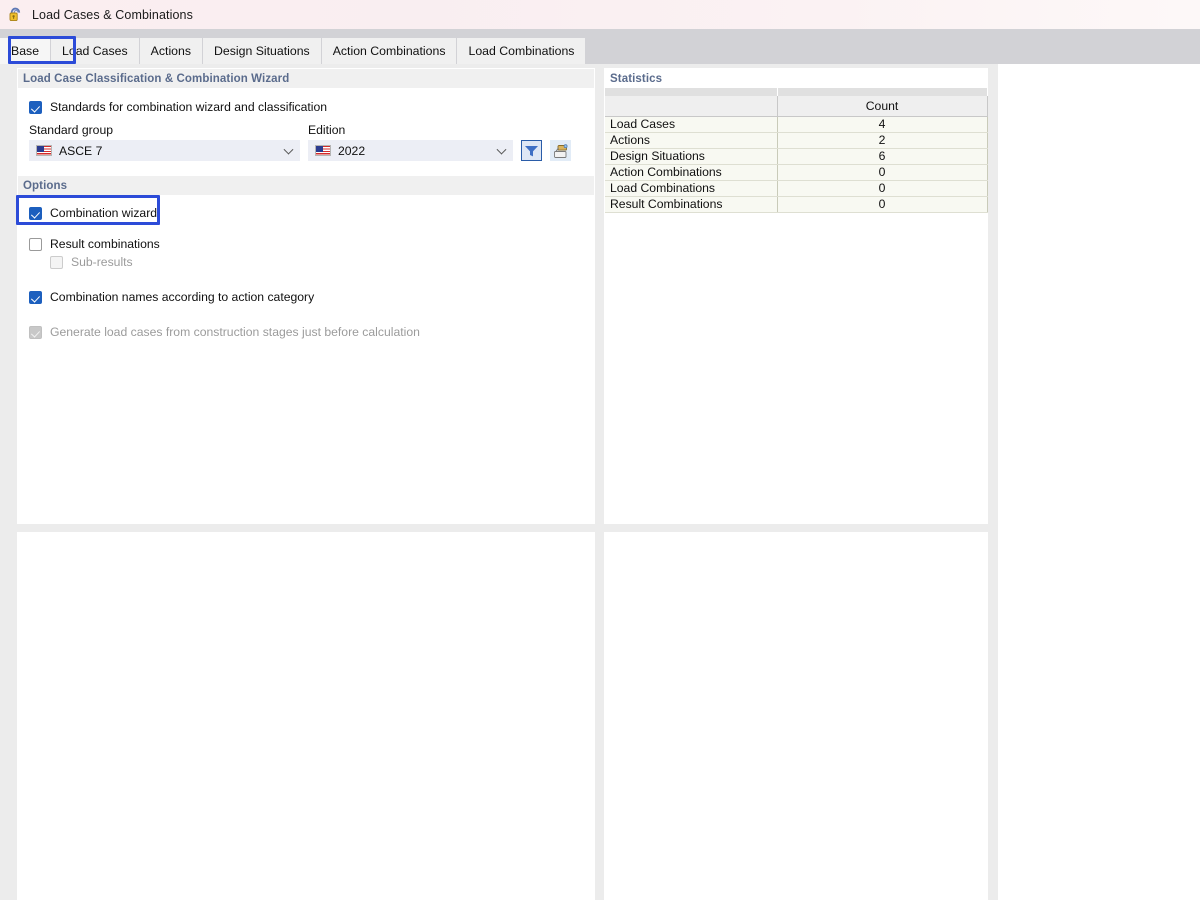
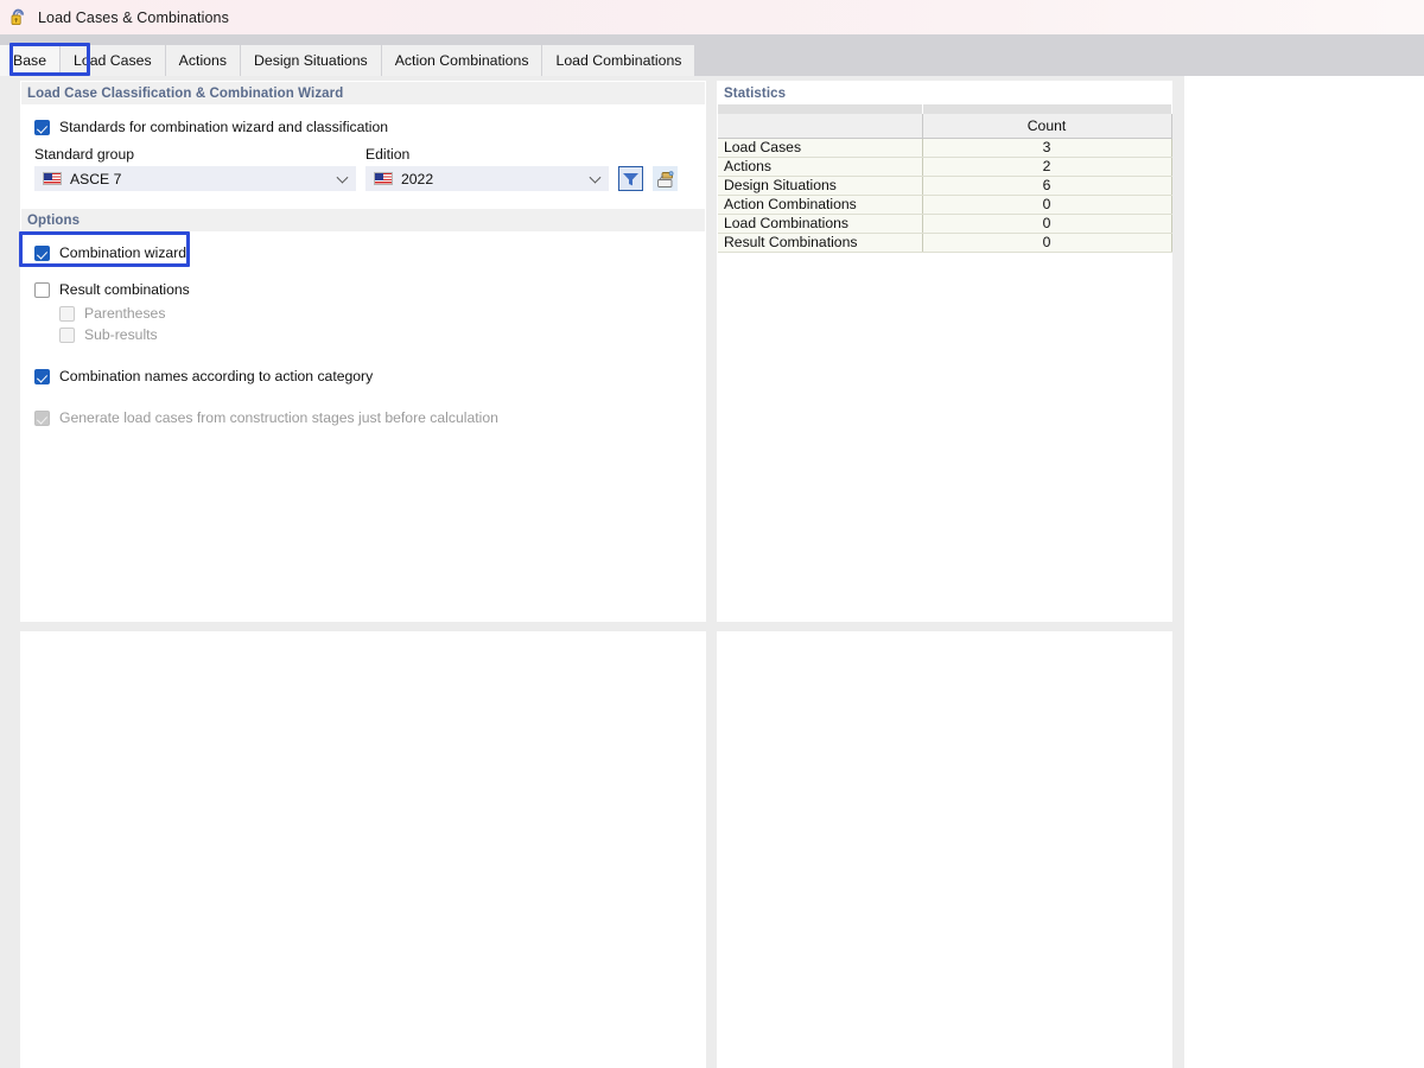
  Load Cases & Combinations
  Base
  Load Cases
  Actions
  Design Situations
  Action Combinations
  Load Combinations
  Load Case Classification & Combination Wizard
  Standards for combination wizard and classification
  Standard group
  ASCE 7
  Edition
  2022
  Options
  Combination wizard
  Result combinations
+ Parentheses
  Sub-results
  Combination names according to action category
  Generate load cases from construction stages just before calculation
  Statistics
  	Count
- Load Cases	4
+ Load Cases	3
  Actions	2
  Design Situations	6
  Action Combinations	0
  Load Combinations	0
  Result Combinations	0
